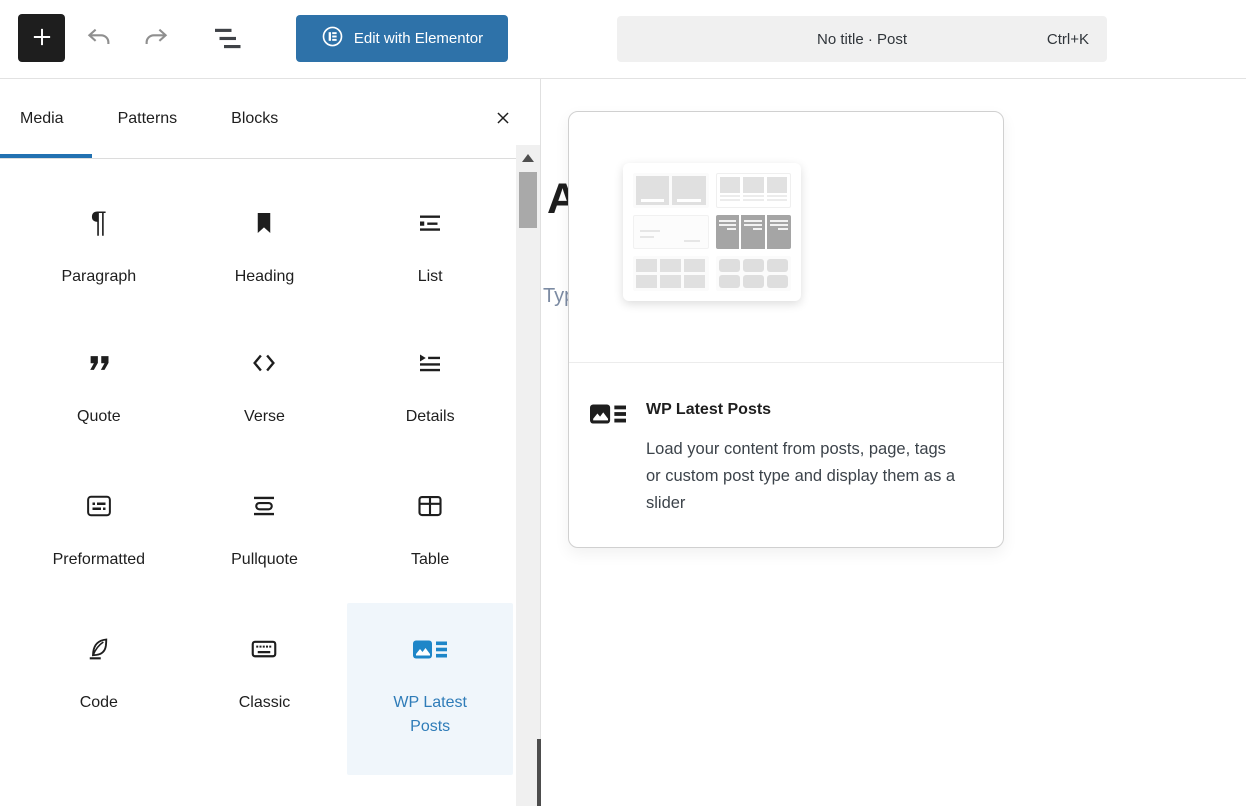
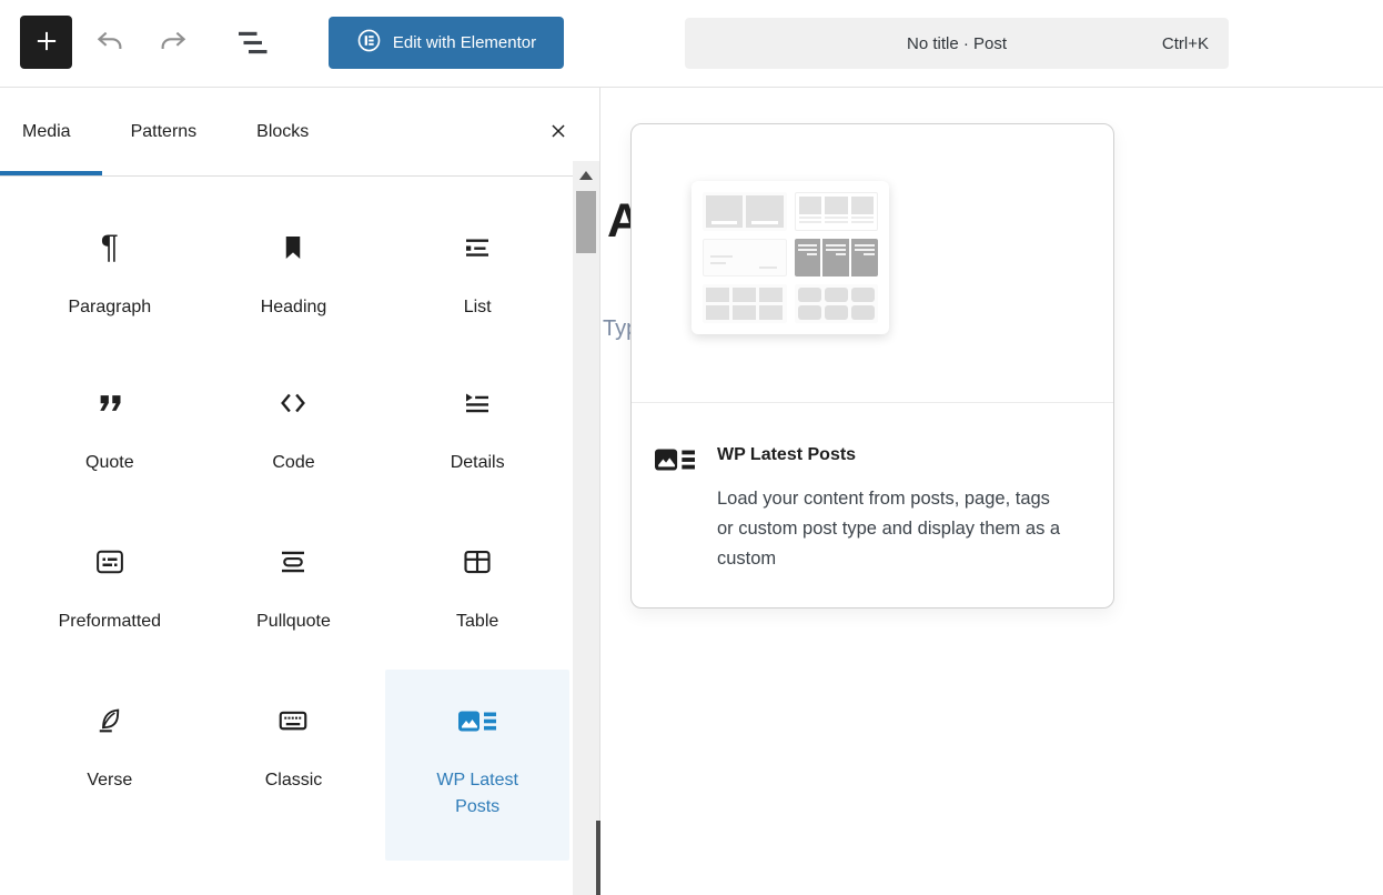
  Edit with Elementor
  No title · Post
  Ctrl+K
  Media
  Patterns
  Blocks
  ¶
  Paragraph
  Heading
  List
  Quote
- Verse
+ Code
  Details
  Preformatted
  Pullquote
  Table
- Code
+ Verse
  Classic
  WP Latest Posts
  WP Latest Posts
- Load your content from posts, page, tags or custom post type and display them as a slider
+ Load your content from posts, page, tags or custom post type and display them as a custom
